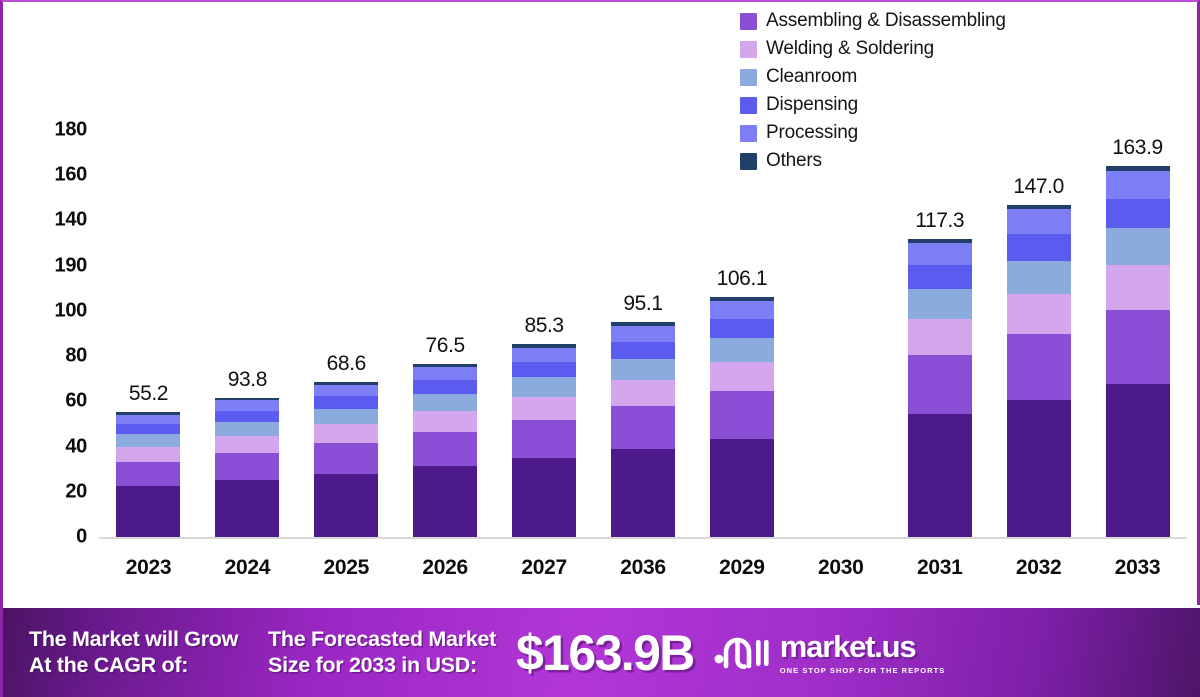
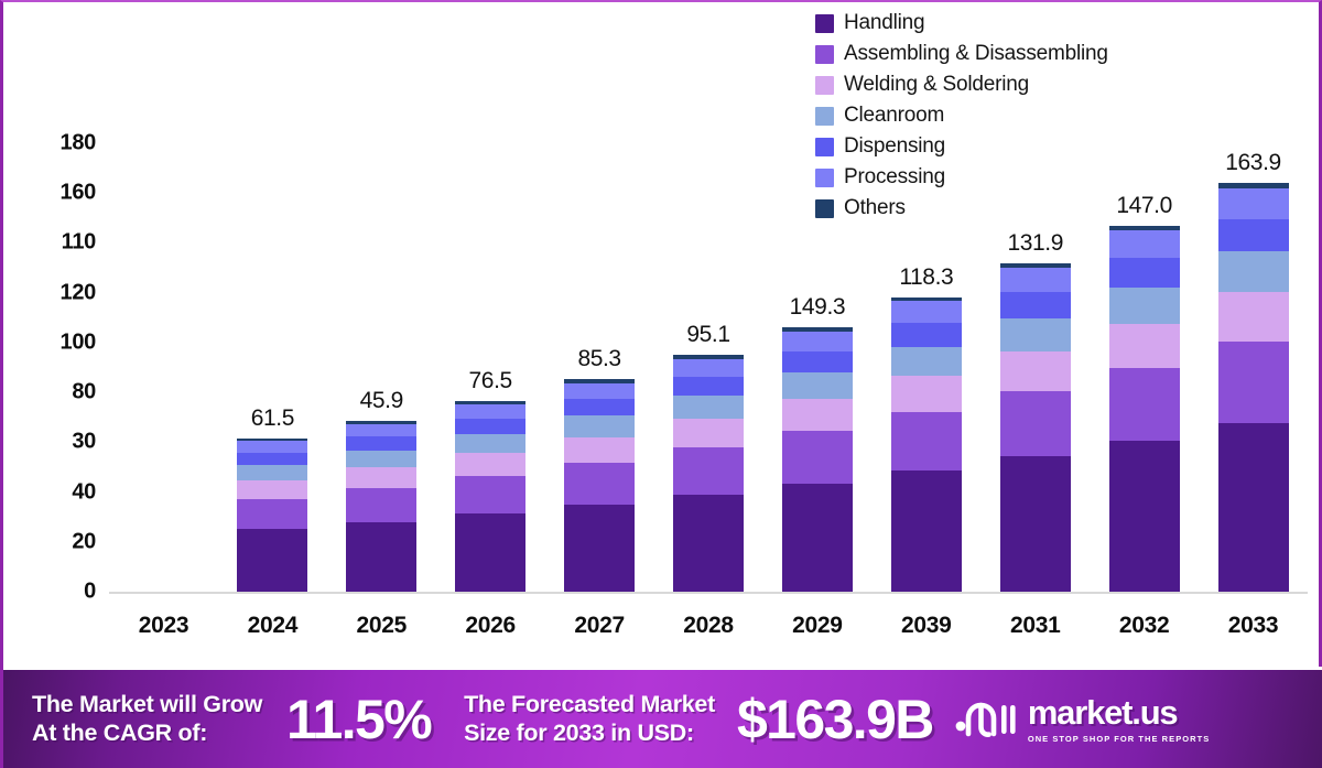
+ Handling
  Assembling & Disassembling
  Welding & Soldering
  Cleanroom
  Dispensing
  Processing
  Others
  0
  20
  40
- 60
+ 30
  80
  100
- 190
+ 120
- 140
+ 110
  160
  180
- 55.2
  2023
- 93.8
+ 61.5
  2024
- 68.6
+ 45.9
  2025
  76.5
  2026
  85.3
  2027
  95.1
- 2036
+ 2028
- 106.1
+ 149.3
  2029
+ 118.3
- 2030
+ 2039
- 117.3
+ 131.9
  2031
  147.0
  2032
  163.9
  2033
  The Market will Grow
  At the CAGR of:
+ 11.5%
  The Forecasted Market
  Size for 2033 in USD:
  $163.9B
  market.us
  ONE STOP SHOP FOR THE REPORTS
